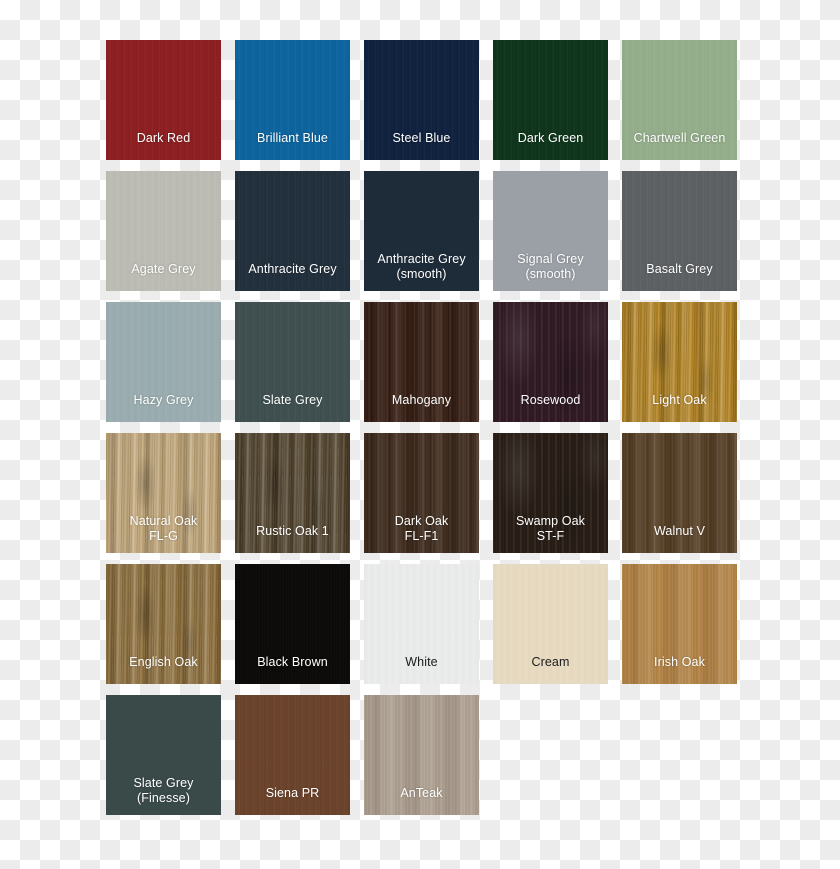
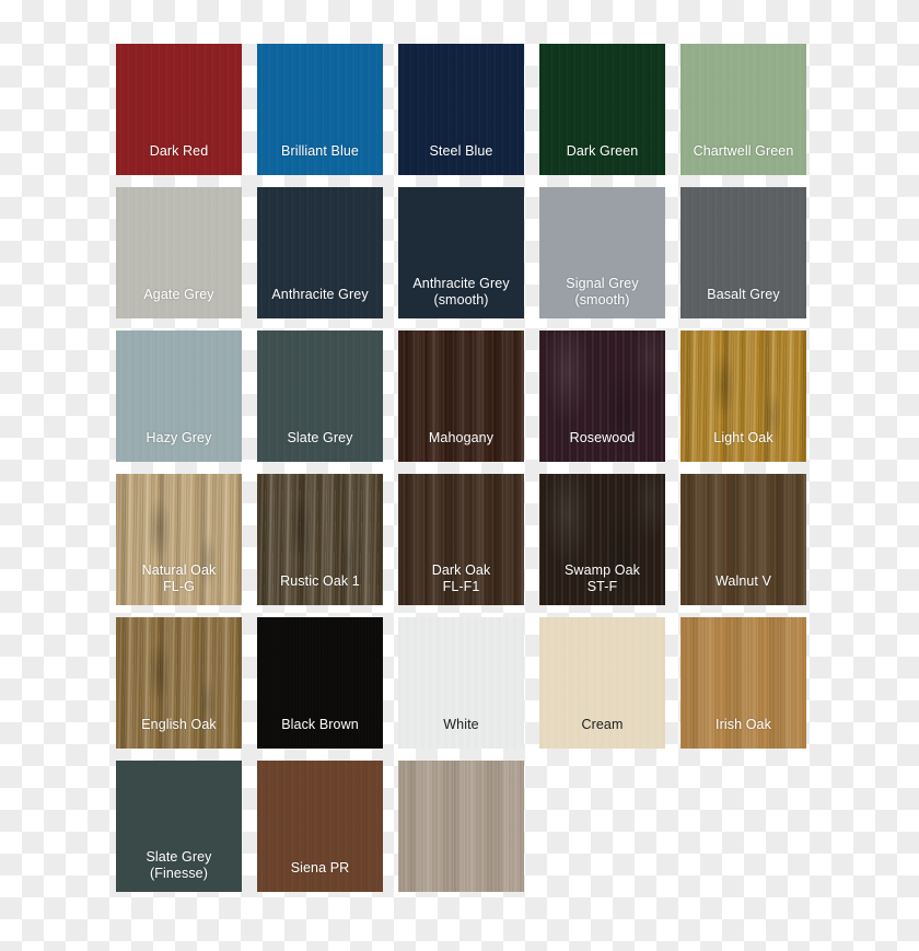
  Dark Red
  Brilliant Blue
  Steel Blue
  Dark Green
  Chartwell Green
  Agate Grey
  Anthracite Grey
  Anthracite Grey
  (smooth)
  Signal Grey
  (smooth)
  Basalt Grey
  Hazy Grey
  Slate Grey
  Mahogany
  Rosewood
  Light Oak
  Natural Oak
  FL-G
  Rustic Oak 1
  Dark Oak
  FL-F1
  Swamp Oak
  ST-F
  Walnut V
  English Oak
  Black Brown
  White
  Cream
  Irish Oak
  Slate Grey
  (Finesse)
  Siena PR
- AnTeak
